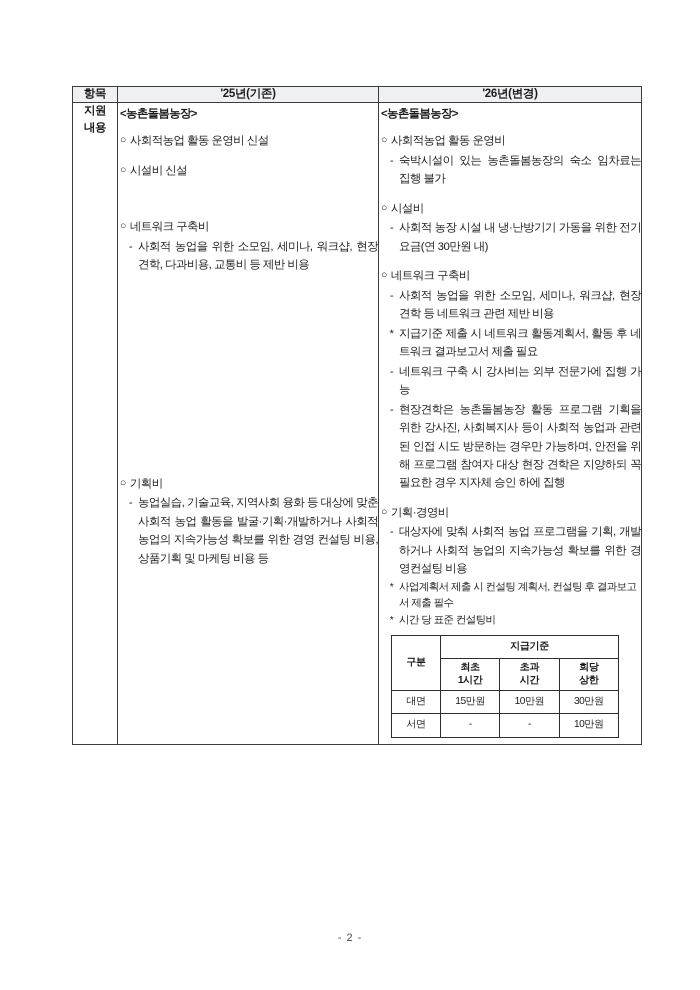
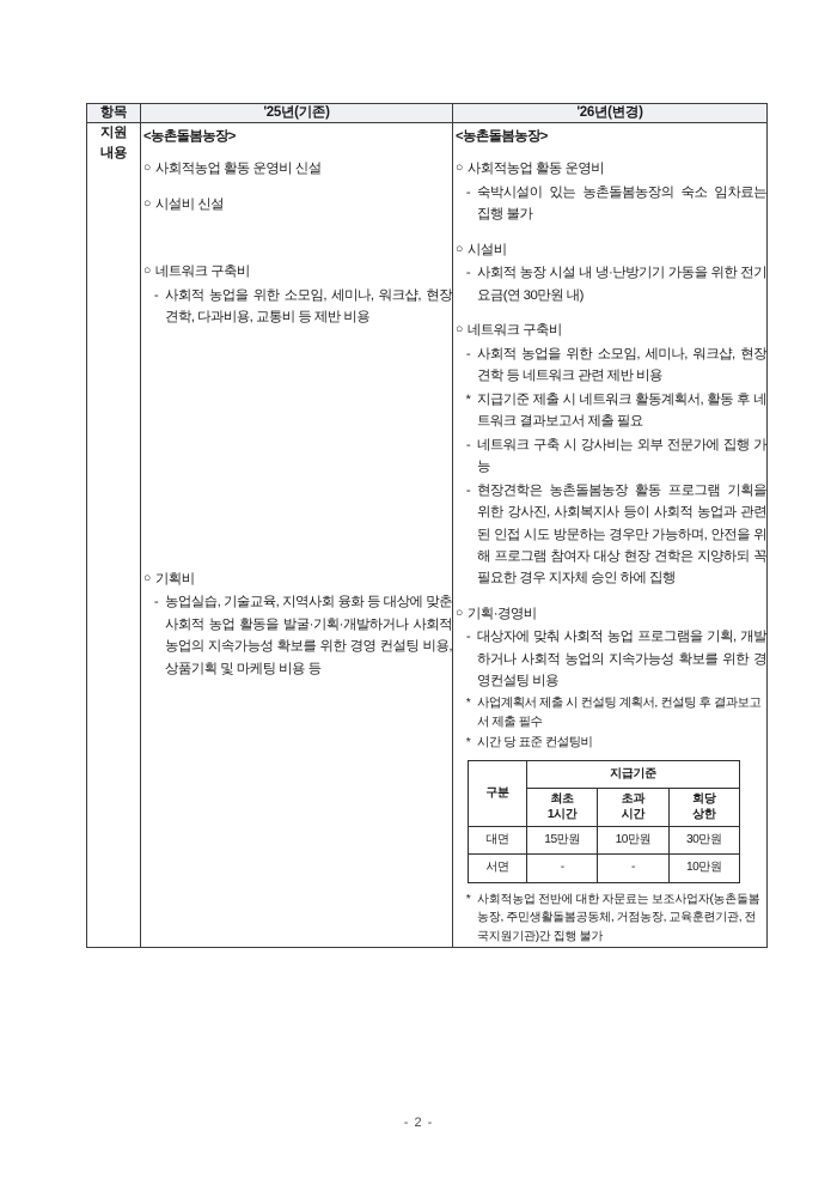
  항목	'25년(기존)	'26년(변경)
  지원 내용	<농촌돌봄농장> ○ 사회적농업 활동 운영비 신설 ○ 시설비 신설 ○ 네트워크 구축비 - 사회적 농업을 위한 소모임, 세미나, 워크샵, 현장 견학, 다과비용, 교통비 등 제반 비용 ○ 기획비 - 농업실습, 기술교육, 지역사회 융화 등 대상에 맞춘 사회적 농업 활동을 발굴·기획·개발하거나 사회적 농업의 지속가능성 확보를 위한 경영 컨설팅 비용, 상품기획 및 마케팅 비용 등	<농촌돌봄농장> ○ 사회적농업 활동 운영비 - 숙박시설이 있는 농촌돌봄농장의 숙소 임차료는 집행 불가 ○ 시설비 - 사회적 농장 시설 내 냉·난방기기 가동을 위한 전기요금(연 30만원 내) ○ 네트워크 구축비 - 사회적 농업을 위한 소모임, 세미나, 워크샵, 현장 견학 등 네트워크 관련 제반 비용 * 지급기준 제출 시 네트워크 활동계획서, 활동 후 네트워크 결과보고서 제출 필요 - 네트워크 구축 시 강사비는 외부 전문가에 집행 가능 - 현장견학은 농촌돌봄농장 활동 프로그램 기획을 위한 강사진, 사회복지사 등이 사회적 농업과 관련된 인접 시도 방문하는 경우만 가능하며, 안전을 위해 프로그램 참여자 대상 현장 견학은 지양하되 꼭 필요한 경우 지자체 승인 하에 집행 ○ 기획·경영비 - 대상자에 맞춰 사회적 농업 프로그램을 기획, 개발하거나 사회적 농업의 지속가능성 확보를 위한 경영컨설팅 비용 * 사업계획서 제출 시 컨설팅 계획서, 컨설팅 후 결과보고서 제출 필수 * 시간 당 표준 컨설팅비
  구분	지급기준
  최초 1시간	초과 시간	회당 상한
  대면	15만원	10만원	30만원
  서면	-	-	10만원
+ 		* 사회적농업 전반에 대한 자문료는 보조사업자(농촌돌봄농장, 주민생활돌봄공동체, 거점농장, 교육훈련기관, 전국지원기관)간 집행 불가
  - 2 -
